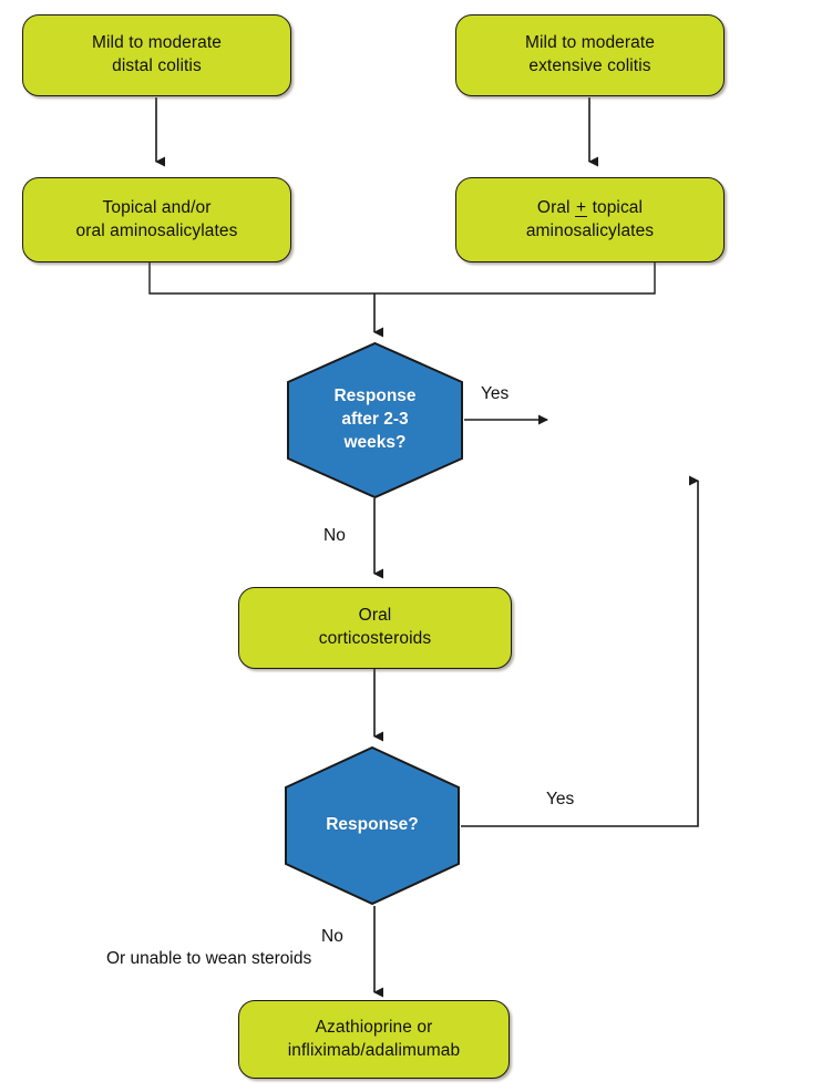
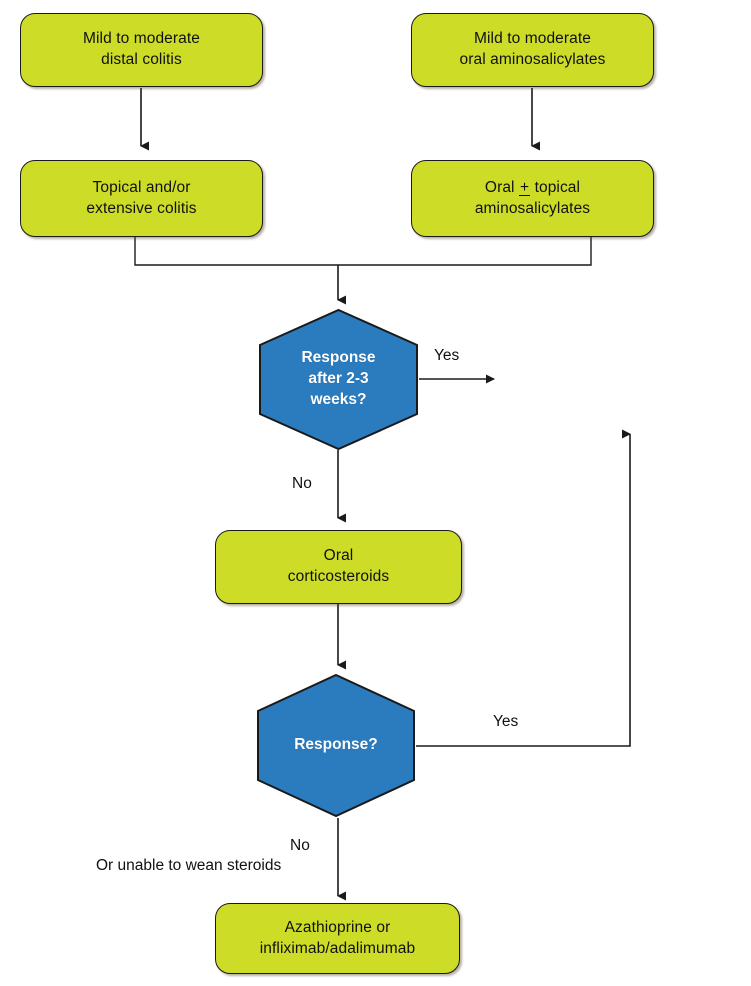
  Mild to moderate
  distal colitis
  Mild to moderate
- extensive colitis
+ oral aminosalicylates
  Topical and/or
- oral aminosalicylates
+ extensive colitis
  Oral + topical
  aminosalicylates
  Response
  after 2-3
  weeks?
  Oral
  corticosteroids
  Response?
  Azathioprine or
  infliximab/adalimumab
  Yes
  No
  Yes
  No
  Or unable to wean steroids
